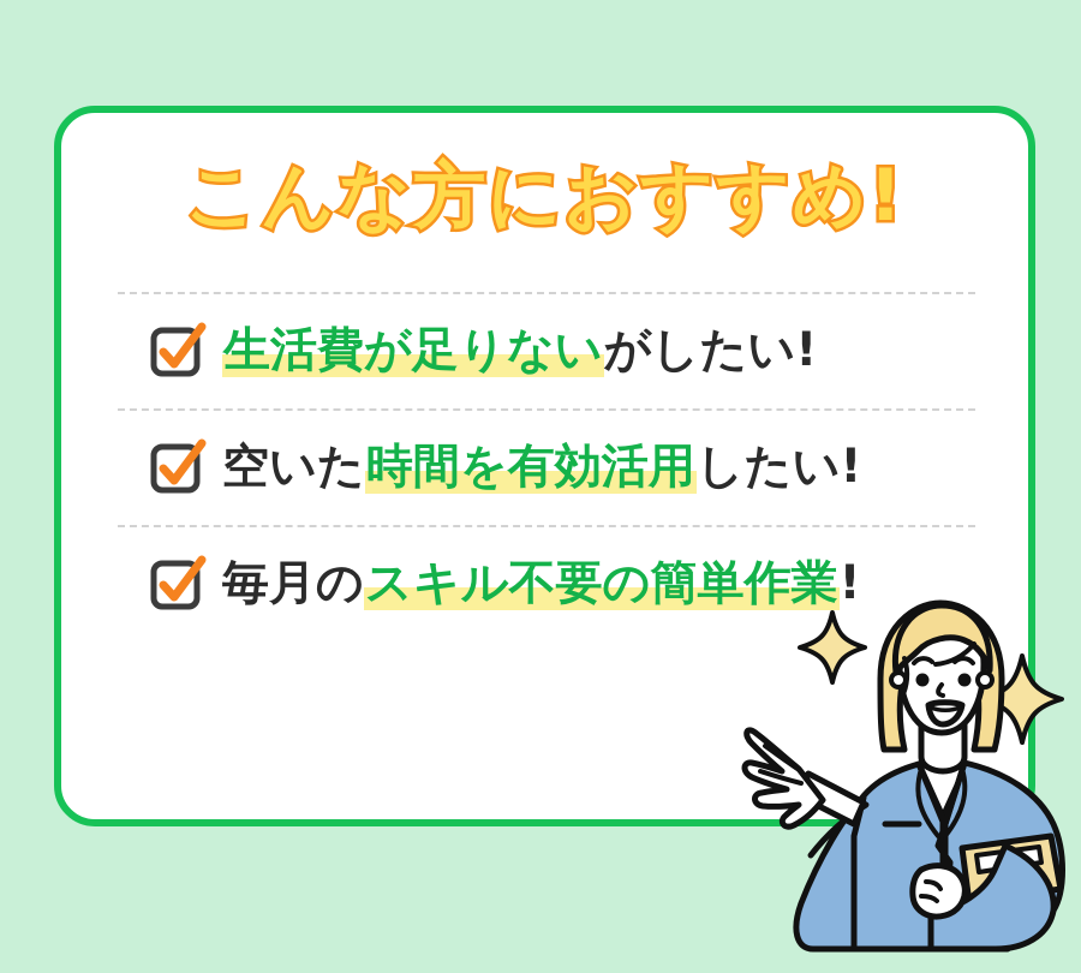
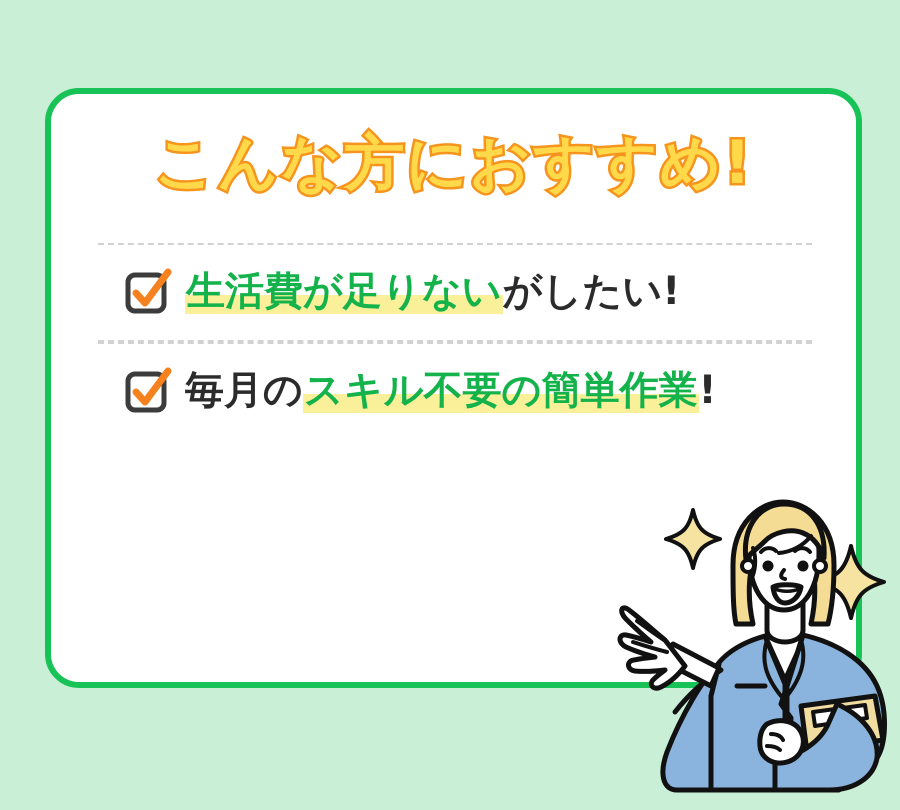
  こんな方におすすめ!
  生活費が足りないがしたい!
- 空いた時間を有効活用したい!
  毎月のスキル不要の簡単作業!
